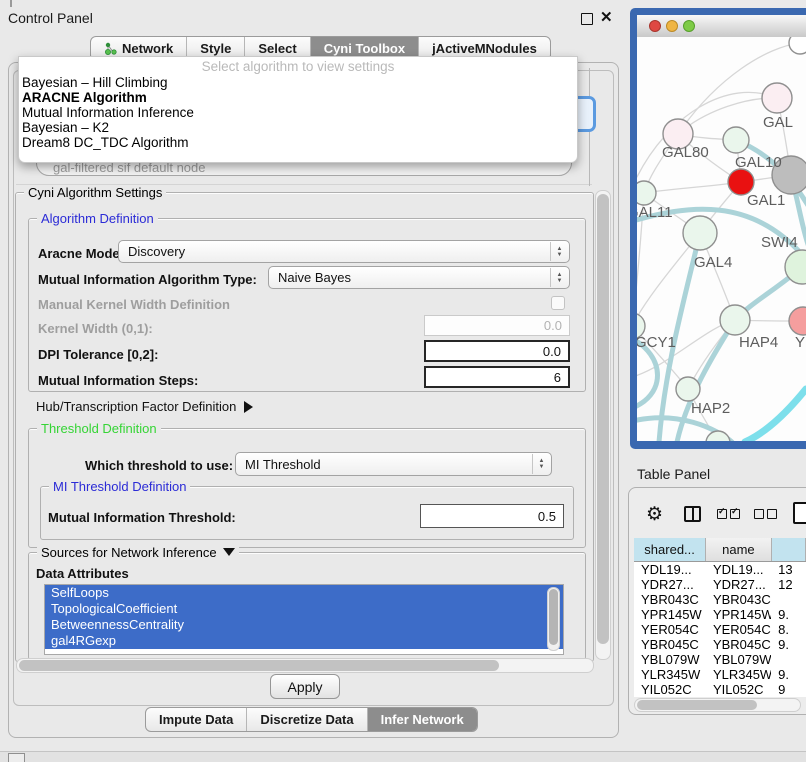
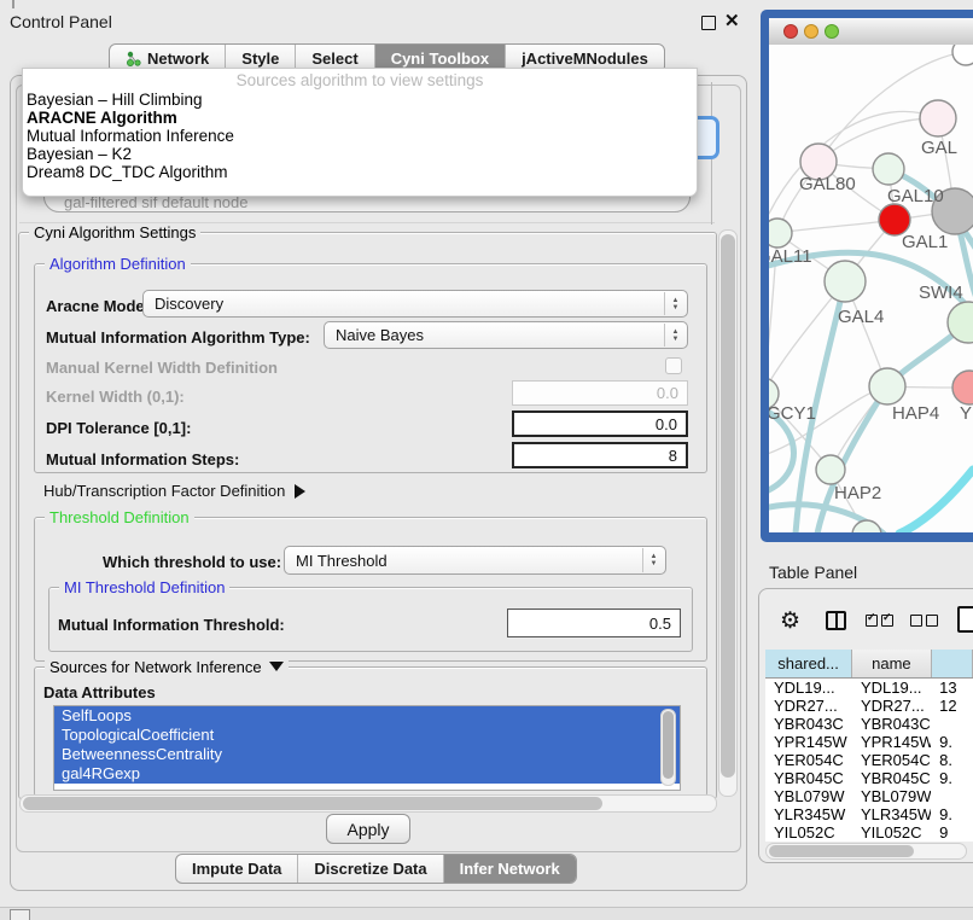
  Control Panel
  ✕
  Network
  Style
  Select
  Cyni Toolbox
  jActiveMNodules
  gal-filtered sif default node
- Select algorithm to view settings
+ Sources algorithm to view settings
  Bayesian – Hill Climbing
  ARACNE Algorithm
  Mutual Information Inference
  Bayesian – K2
  Dream8 DC_TDC Algorithm
  Cyni Algorithm Settings
  Algorithm Definition
  Aracne Mode
  Discovery
  Mutual Information Algorithm Type:
  Naive Bayes
  Manual Kernel Width Definition
  Kernel Width (0,1):
  0.0
- DPI Tolerance [0,2]:
+ DPI Tolerance [0,1]:
  0.0
  Mutual Information Steps:
- 6
+ 8
  Hub/Transcription Factor Definition
  Threshold Definition
  Which threshold to use:
  MI Threshold
  MI Threshold Definition
  Mutual Information Threshold:
  0.5
  Sources for Network Inference
  Data Attributes
  SelfLoops
  TopologicalCoefficient
  BetweennessCentrality
  gal4RGexp
  Apply
  Impute Data
  Discretize Data
  Infer Network
  GAL
  GAL80
  GAL10
  GAL1
  AL11
  GAL4
  SWI4
  GCY1
  Y
  HAP4
  HAP2
  Table Panel
  ⚙
  shared...
  name
  YDL19...
  YDL19...
  13
  YDR27...
  YDR27...
  12
  YBR043C
  YBR043C
  YPR145W
  YPR145W
  9.
  YER054C
  YER054C
  8.
  YBR045C
  YBR045C
  9.
  YBL079W
  YBL079W
  YLR345W
  YLR345W
  9.
  YIL052C
  YIL052C
  9
